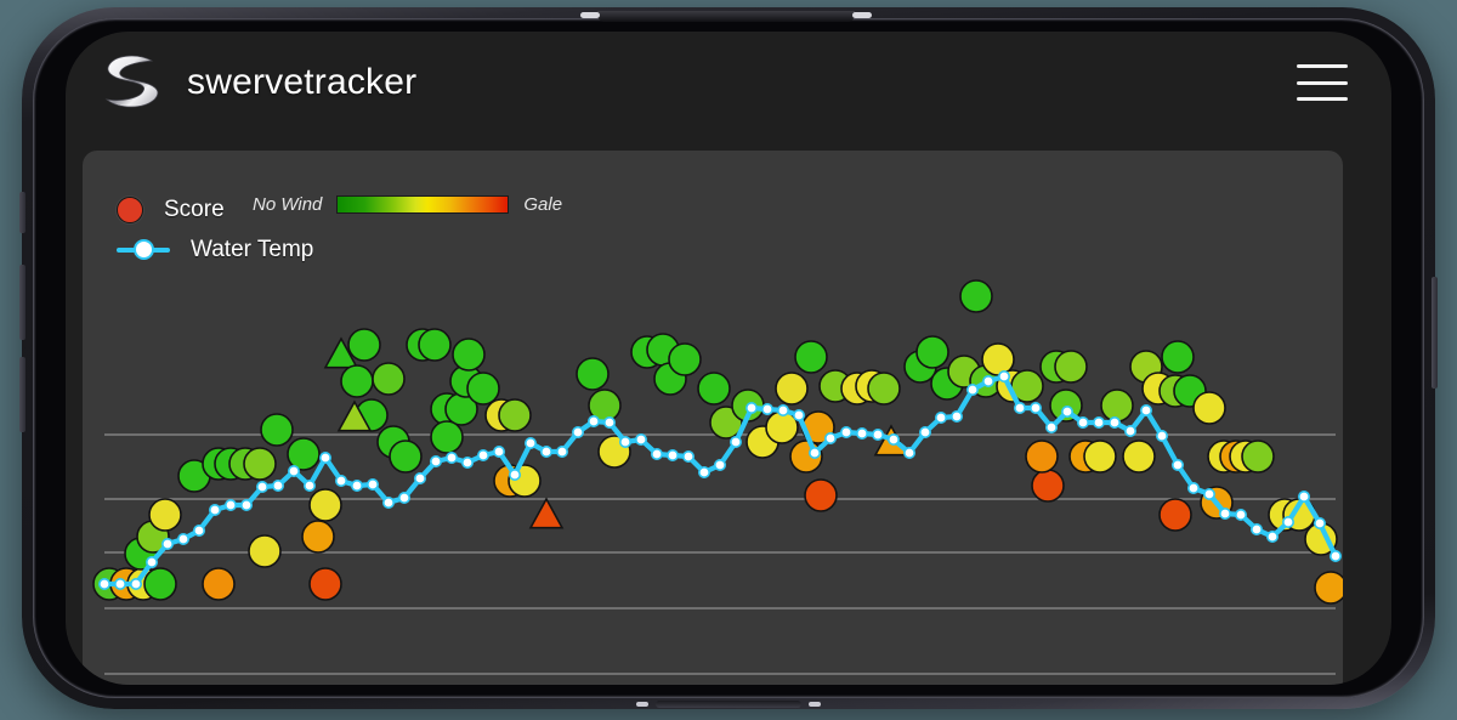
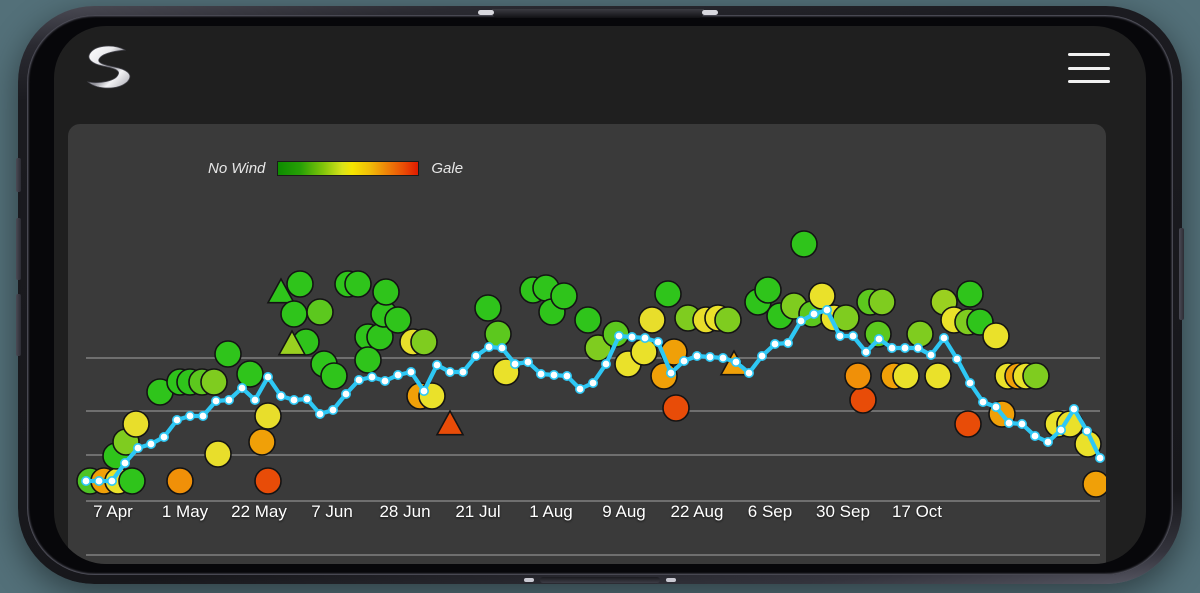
- swervetracker
- Score
- Water Temp
  No Wind
  Gale
+ 7 Apr
+ 1 May
+ 22 May
+ 7 Jun
+ 28 Jun
+ 21 Jul
+ 1 Aug
+ 9 Aug
+ 22 Aug
+ 6 Sep
+ 30 Sep
+ 17 Oct
